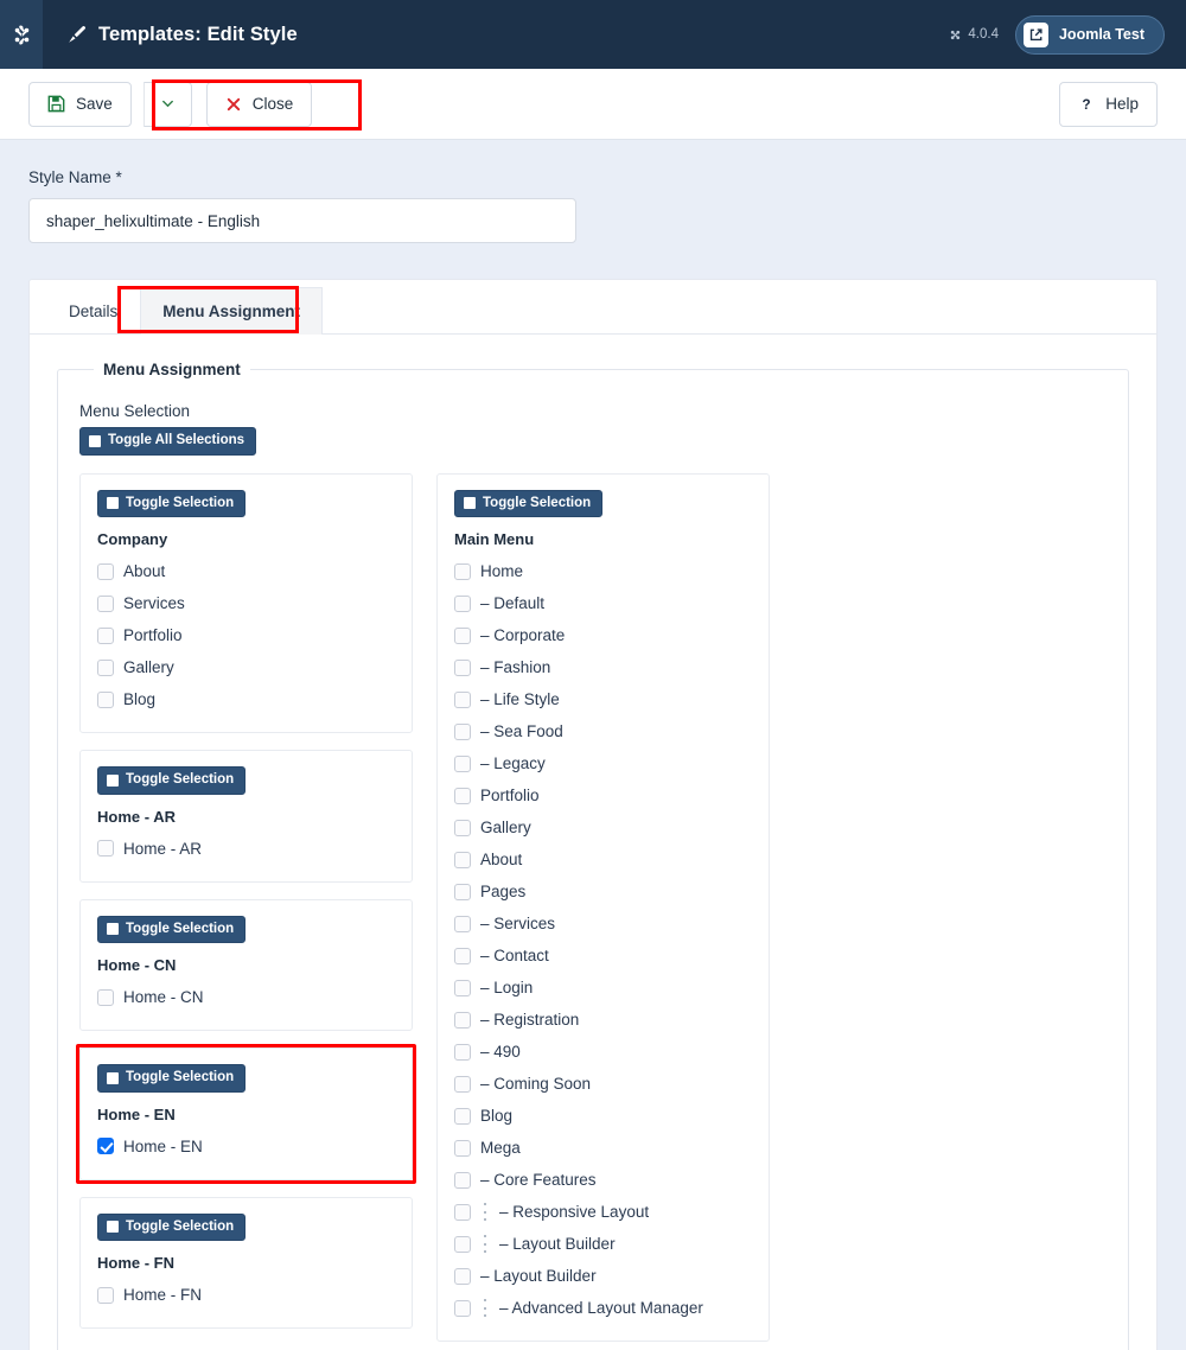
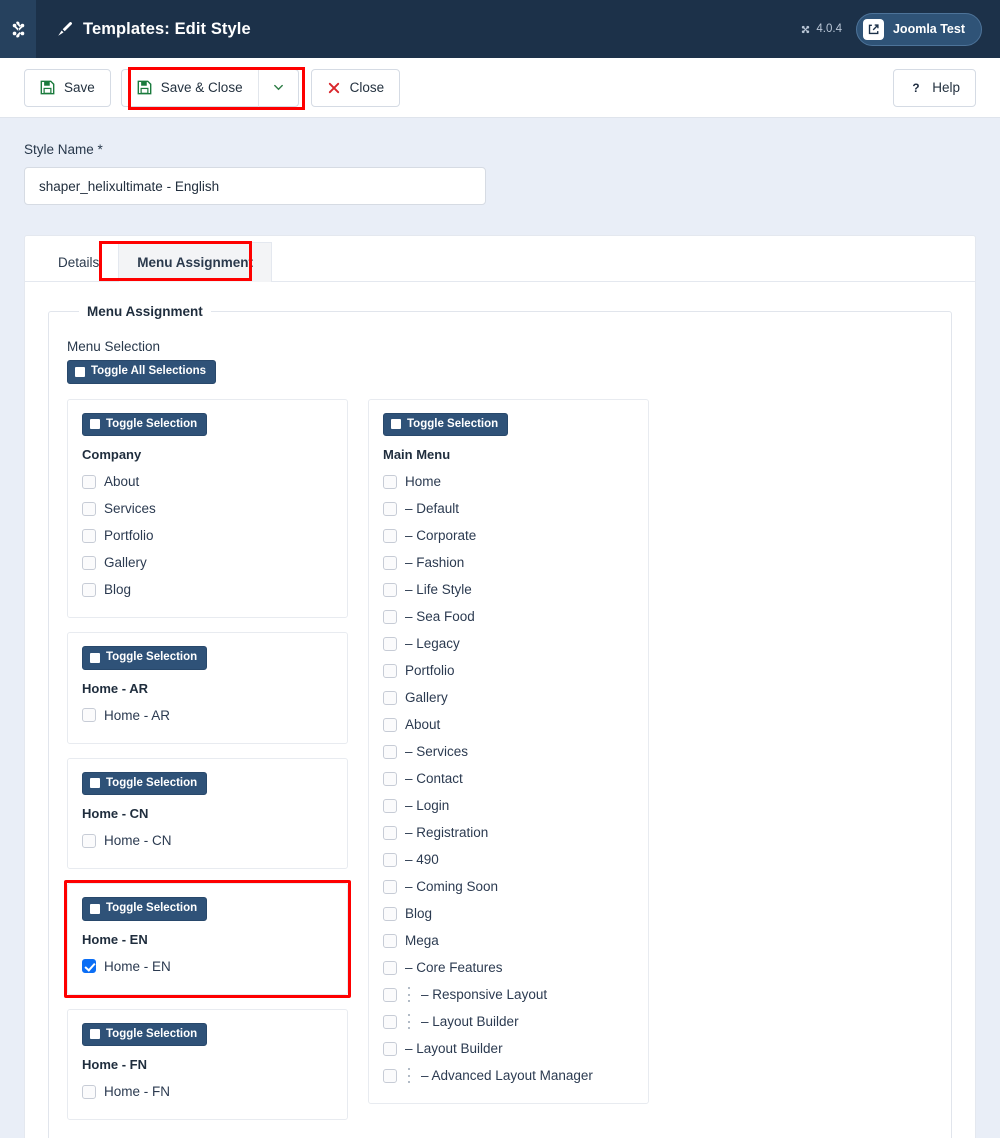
  Templates: Edit Style
  4.0.4
  Joomla Test
  Save
+ Save & Close
  Close
  ?
  Help
  Style Name *
  shaper_helixultimate - English
  Details
  Menu Assignment
  Menu Assignment
  Menu Selection
  Toggle All Selections
  Toggle Selection
  Company
  About
  Services
  Portfolio
  Gallery
  Blog
  Toggle Selection
  Home - AR
  Home - AR
  Toggle Selection
  Home - CN
  Home - CN
  Toggle Selection
  Home - EN
  Home - EN
  Toggle Selection
  Home - FN
  Home - FN
  Toggle Selection
  Main Menu
  Home
  – Default
  – Corporate
  – Fashion
  – Life Style
  – Sea Food
  – Legacy
  Portfolio
  Gallery
  About
- Pages
  – Services
  – Contact
  – Login
  – Registration
  – 490
  – Coming Soon
  Blog
  Mega
  – Core Features
  – Responsive Layout
  – Layout Builder
  – Layout Builder
  – Advanced Layout Manager
